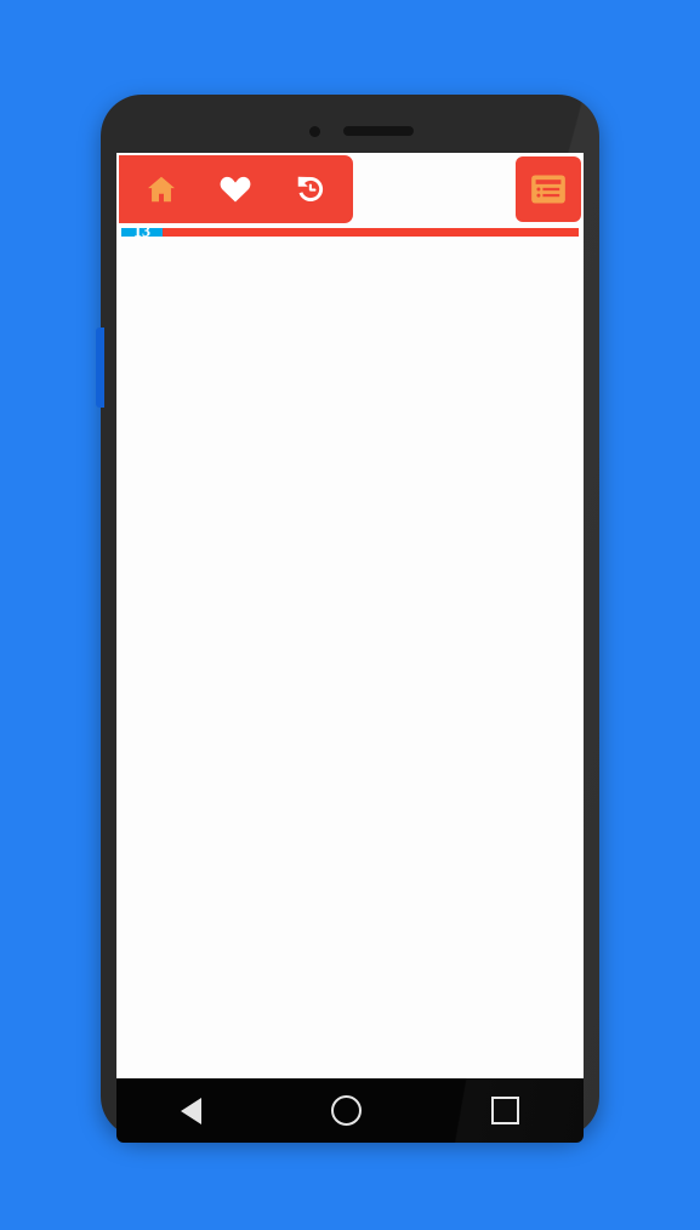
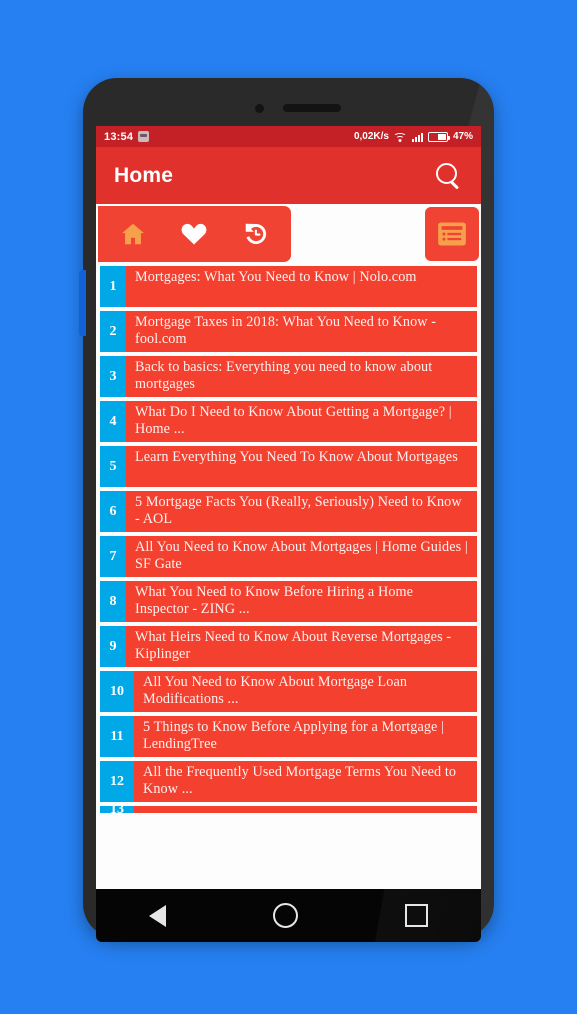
+ 13:54
+ 0,02K/s
+ 47%
+ Home
+ 1
+ Mortgages: What You Need to Know | Nolo.com
+ 2
+ Mortgage Taxes in 2018: What You Need to Know - fool.com
+ 3
+ Back to basics: Everything you need to know about mortgages
+ 4
+ What Do I Need to Know About Getting a Mortgage? | Home ...
+ 5
+ Learn Everything You Need To Know About Mortgages
+ 6
+ 5 Mortgage Facts You (Really, Seriously) Need to Know - AOL
+ 7
+ All You Need to Know About Mortgages | Home Guides | SF Gate
+ 8
+ What You Need to Know Before Hiring a Home Inspector - ZING ...
+ 9
+ What Heirs Need to Know About Reverse Mortgages - Kiplinger
+ 10
+ All You Need to Know About Mortgage Loan Modifications ...
+ 11
+ 5 Things to Know Before Applying for a Mortgage | LendingTree
+ 12
+ All the Frequently Used Mortgage Terms You Need to Know ...
  13
